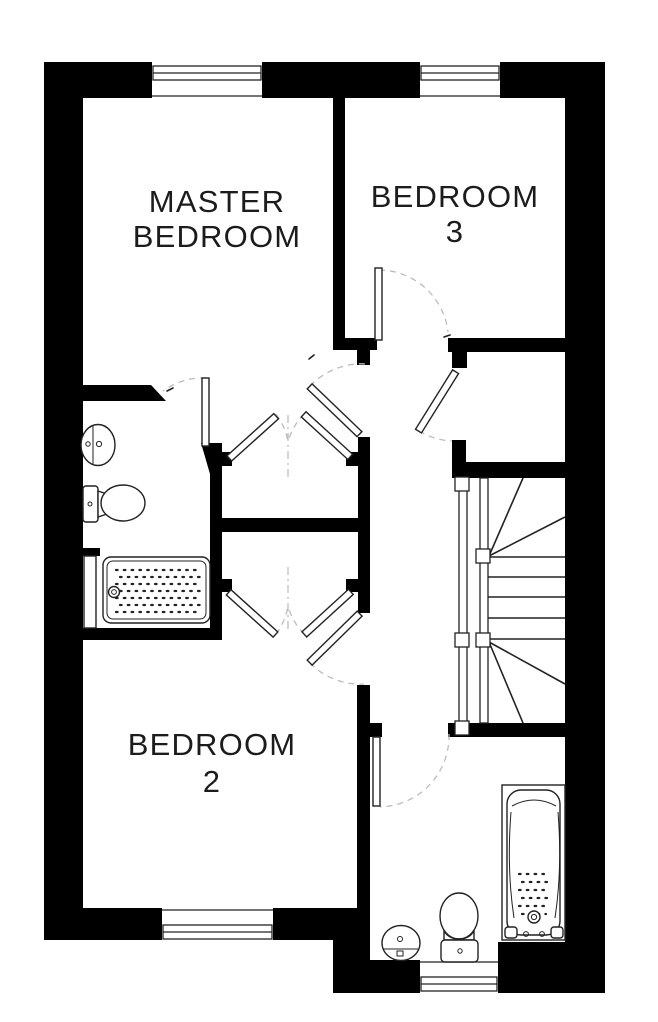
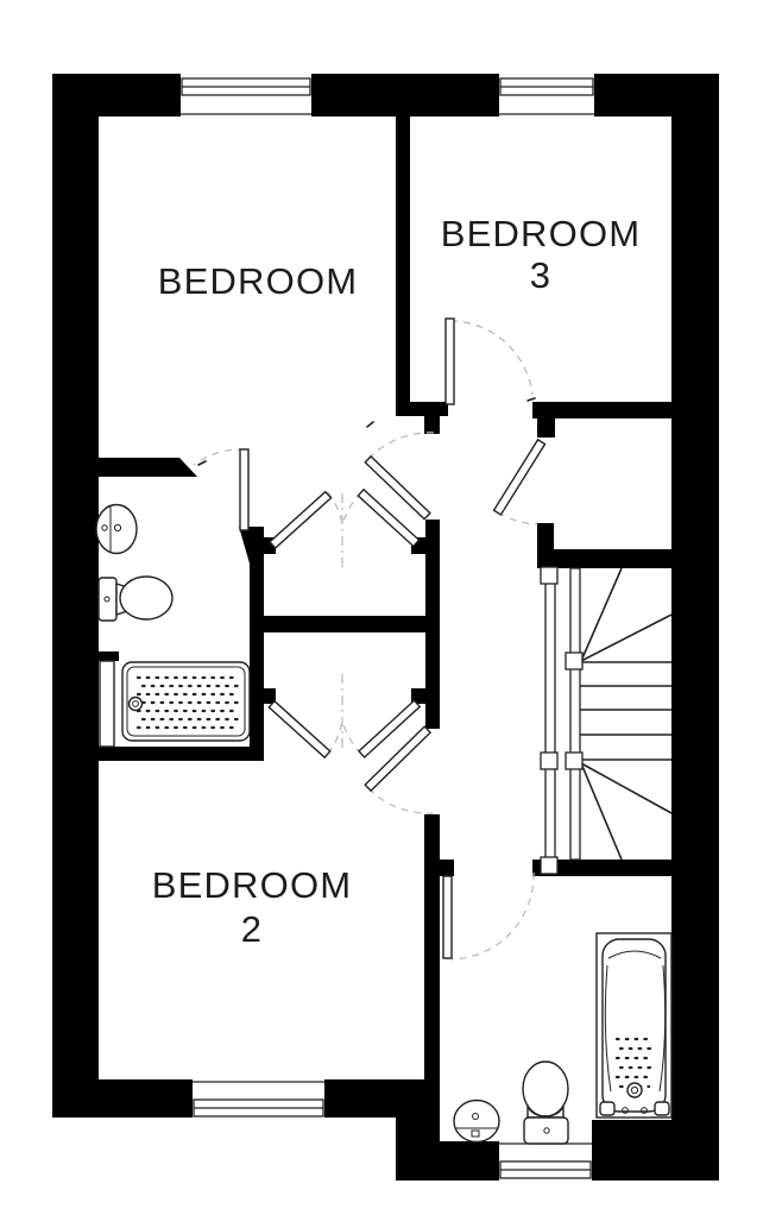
- MASTER
  BEDROOM
  BEDROOM
  3
  BEDROOM
  2
